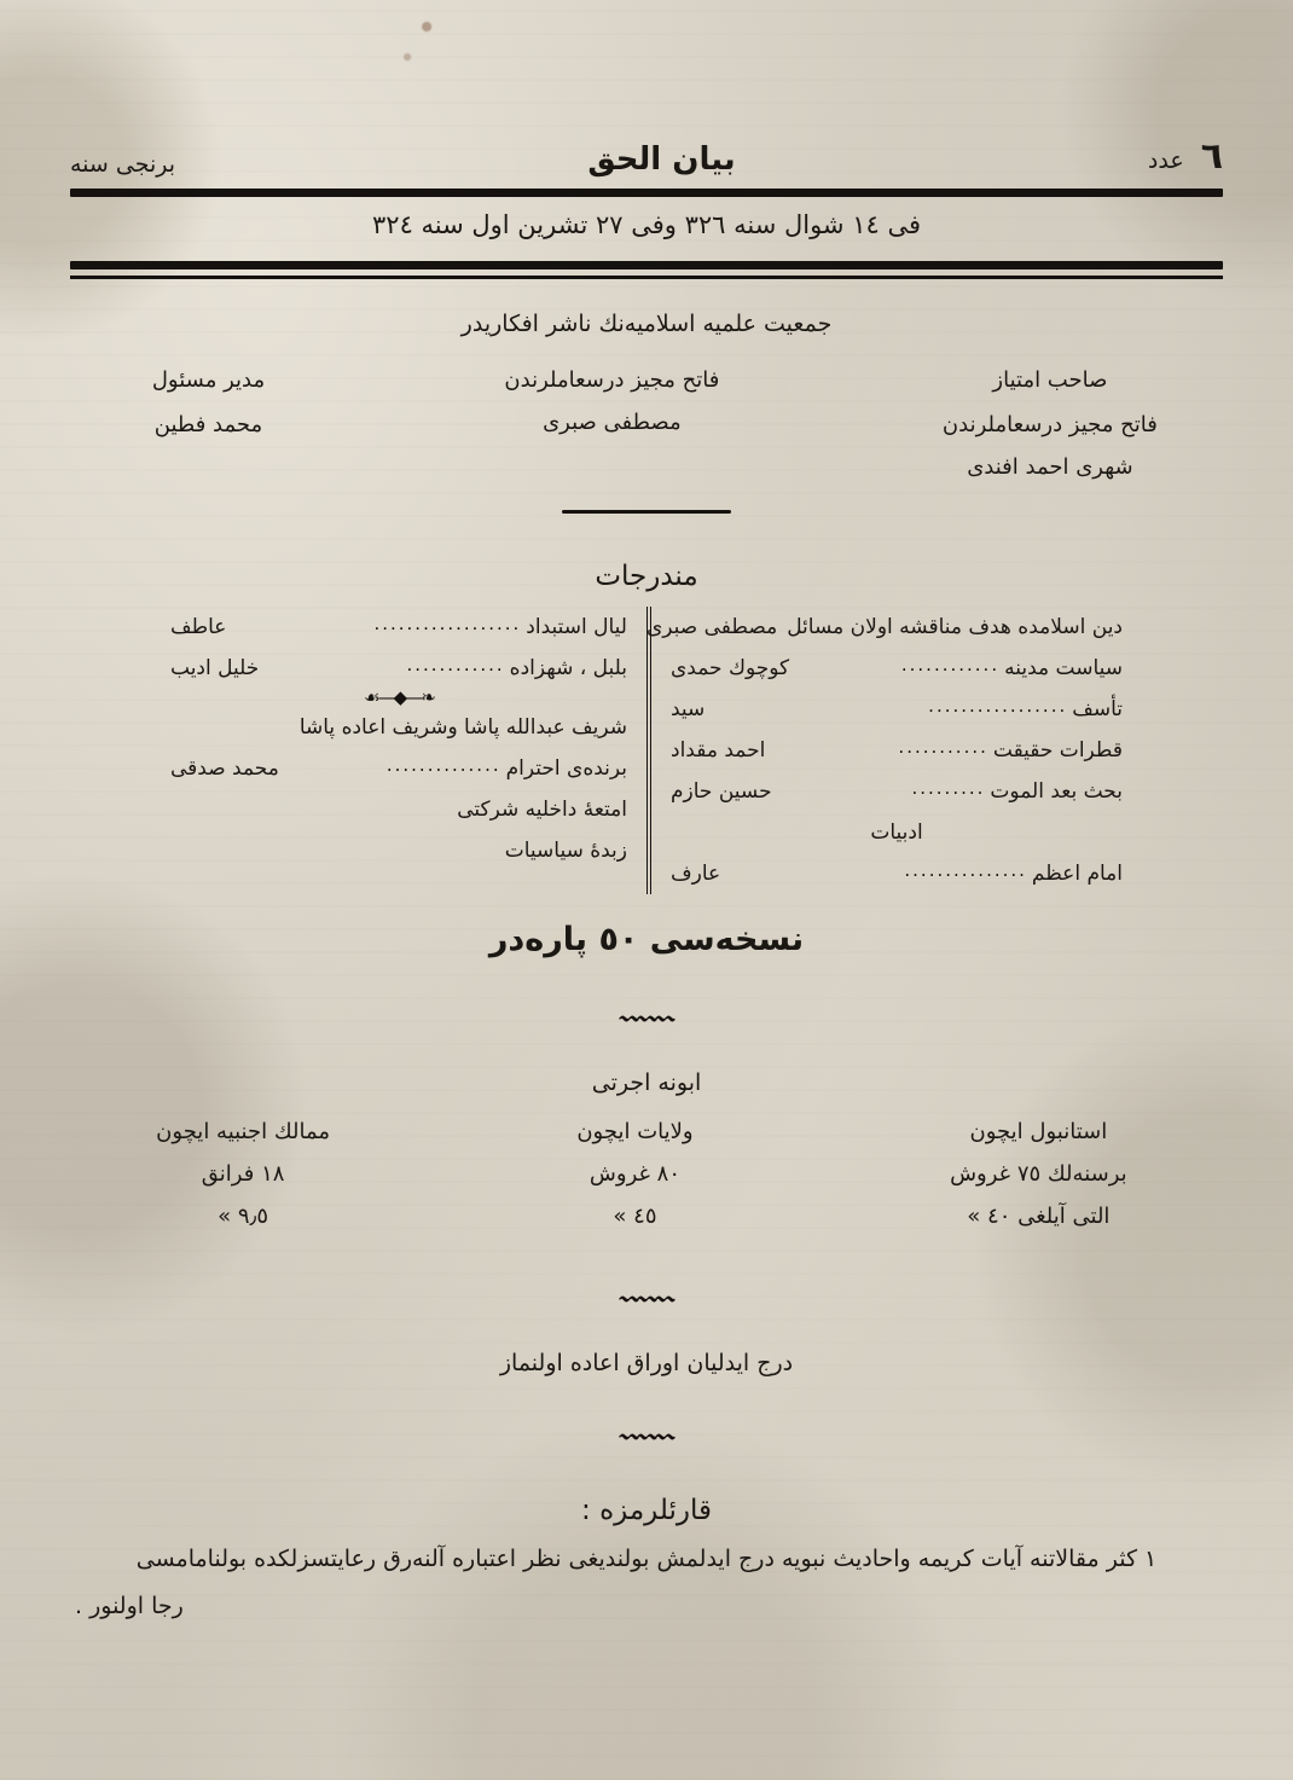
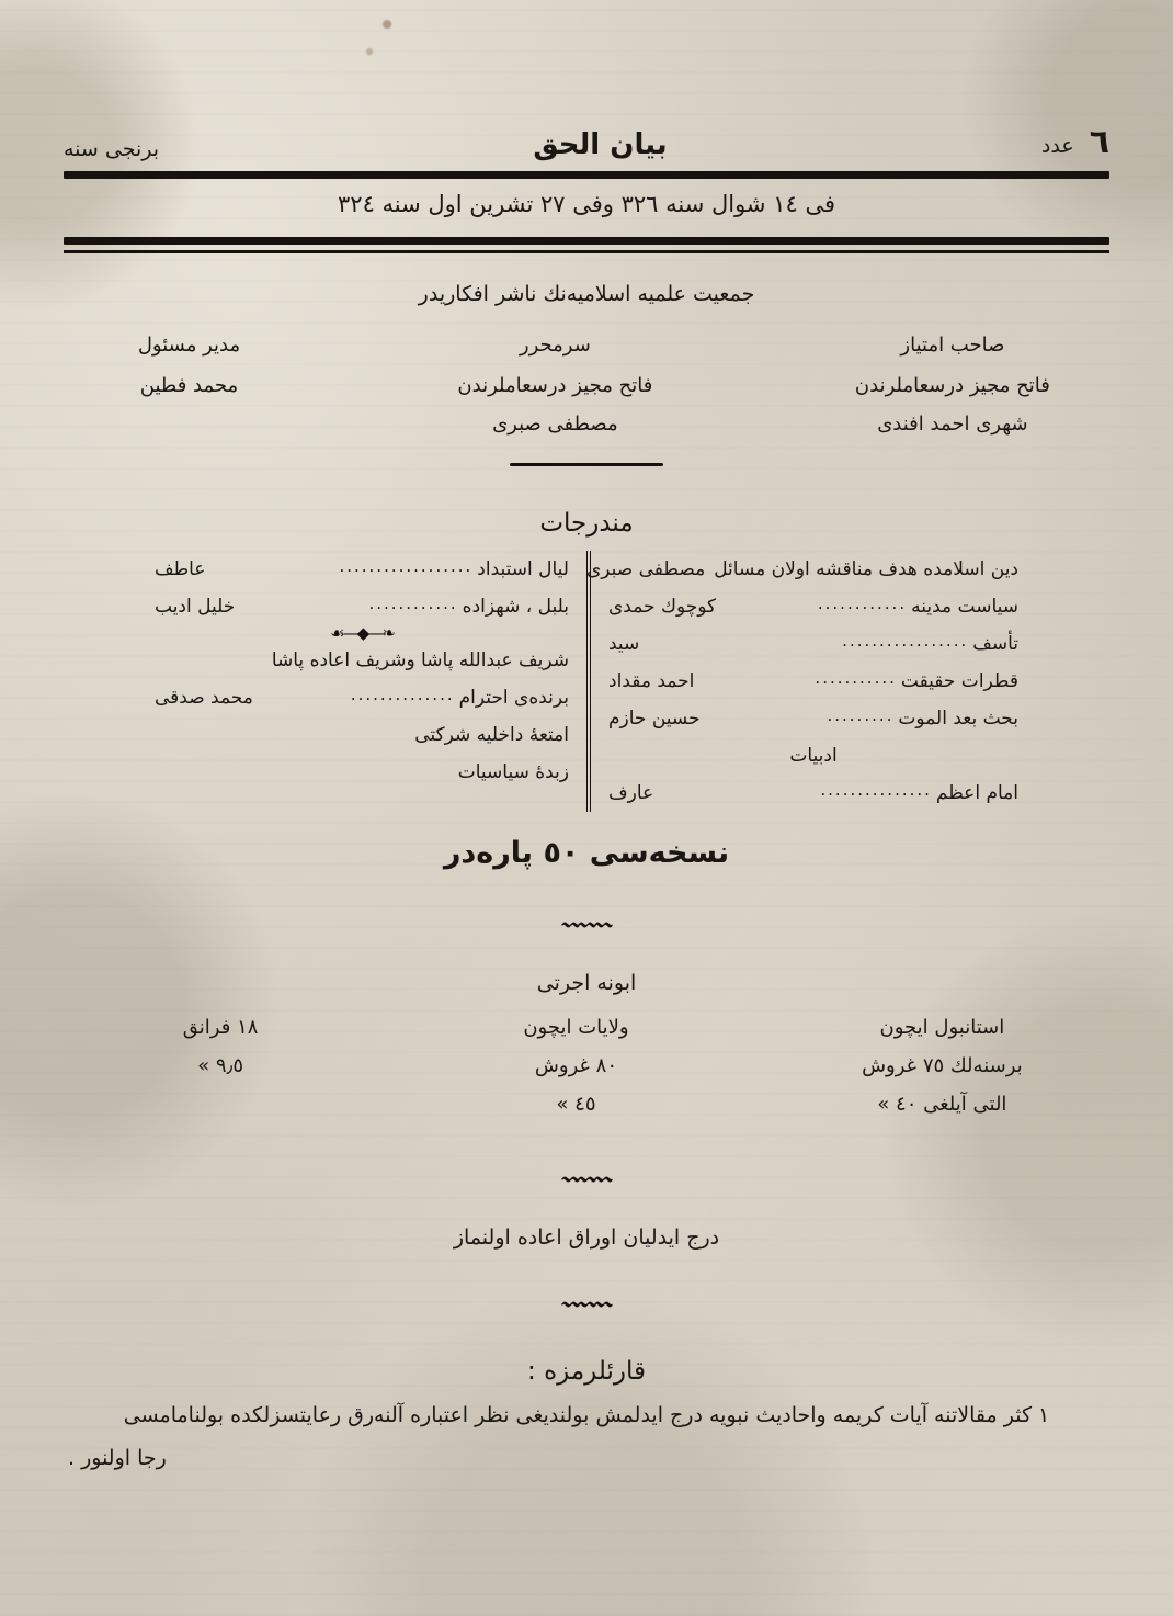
  ٦
  عدد
  بیان الحق
  برنجی سنه
  فی ١٤ شوال سنه ٣٢٦ وفی ٢٧ تشرین اول سنه ٣٢٤
  جمعیت علمیه اسلامیه‌نك ناشر افكاریدر
  صاحب امتیاز
  فاتح مجیز درسعاملرندن
  شهری احمد افندی
+ سرمحرر
  فاتح مجیز درسعاملرندن
  مصطفی صبری
  مدیر مسئول
  محمد فطین
  مندرجات
  دین اسلامده هدف مناقشه اولان مسائل
  مصطفی صبری
  سیاست مدینه
  ............
  كوچوك حمدی
  تأسف
  .................
  سید
  قطرات حقیقت
  ...........
  احمد مقداد
  بحث بعد الموت
  .........
  حسین حازم
  ادبیات
  امام اعظم
  ...............
  عارف
  لیال استبداد
  ..................
  عاطف
  بلبل ، شهزاده
  ............
  خلیل ادیب
  ❧—◆—☙
  شریف عبدالله پاشا وشریف اعاده پاشا
  برنده‌ی احترام
  ..............
  محمد صدقی
  امتعهٔ داخلیه شركتی
  زبدهٔ سیاسیات
  نسخه‌سی ٥٠ پاره‌در
  〰〰〰
  ابونه اجرتی
  استانبول ایچون
  برسنه‌لك ٧٥ غروش
  التی آیلغی ٤٠ »
  ولایات ایچون
  ٨٠ غروش
  ٤٥ »
- ممالك اجنبیه ایچون
  ١٨ فرانق
  ٩٫٥ »
  〰〰〰
  درج ایدلیان اوراق اعاده اولنماز
  〰〰〰
  قارئلرمزه :
  ١ كثر مقالاتنه آیات كریمه واحادیث نبویه درج ایدلمش بولندیغی نظر اعتباره آلنه‌رق رعایتسزلكده بولنامامسی
  رجا اولنور .
